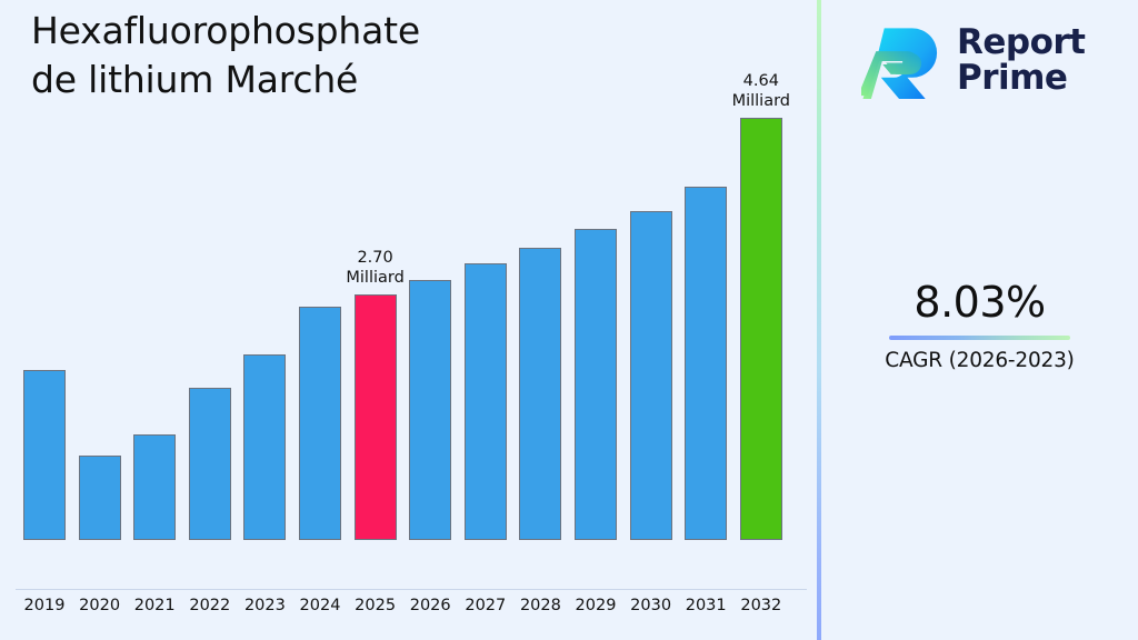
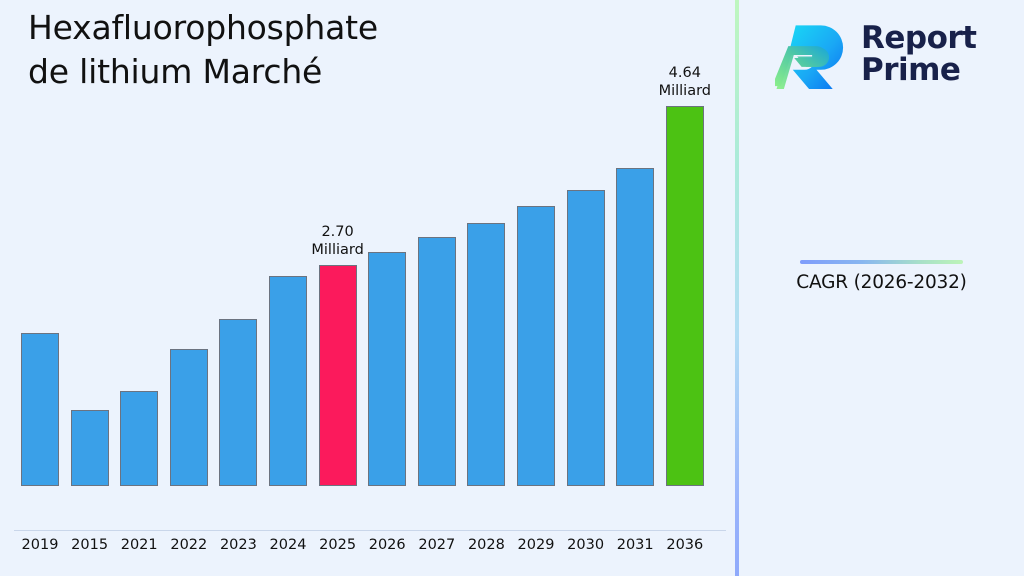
  Hexafluorophosphate
  de lithium Marché
  2.70
  Milliard
  4.64
  Milliard
  2019
- 2020
+ 2015
  2021
  2022
  2023
  2024
  2025
  2026
  2027
  2028
  2029
  2030
  2031
- 2032
+ 2036
  Report
  Prime
- 8.03%
- CAGR (2026-2023)
+ CAGR (2026-2032)
